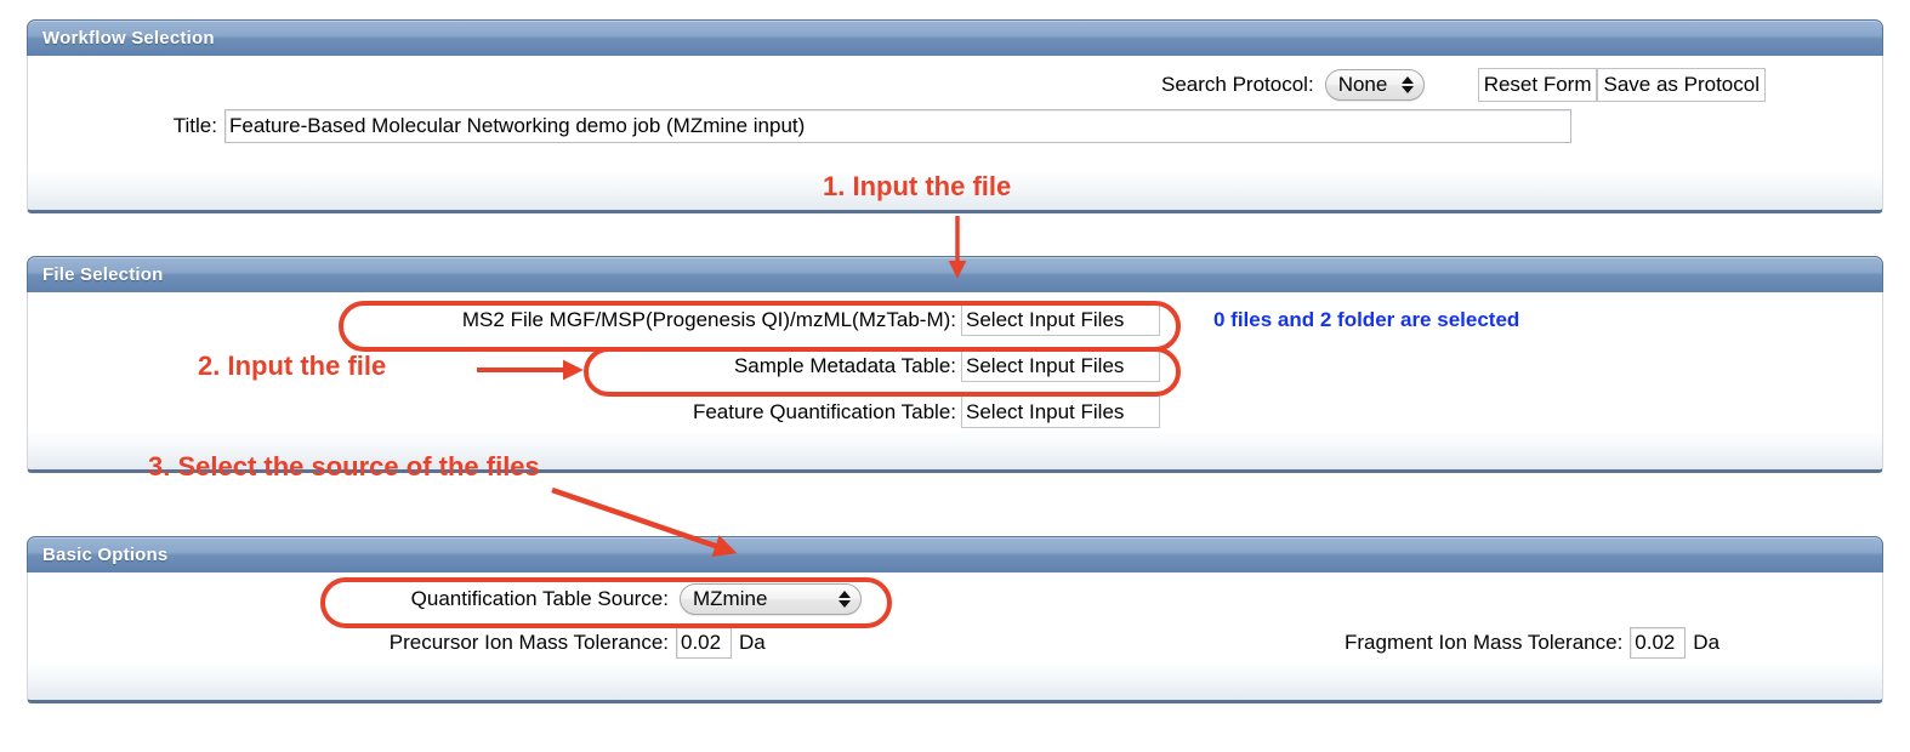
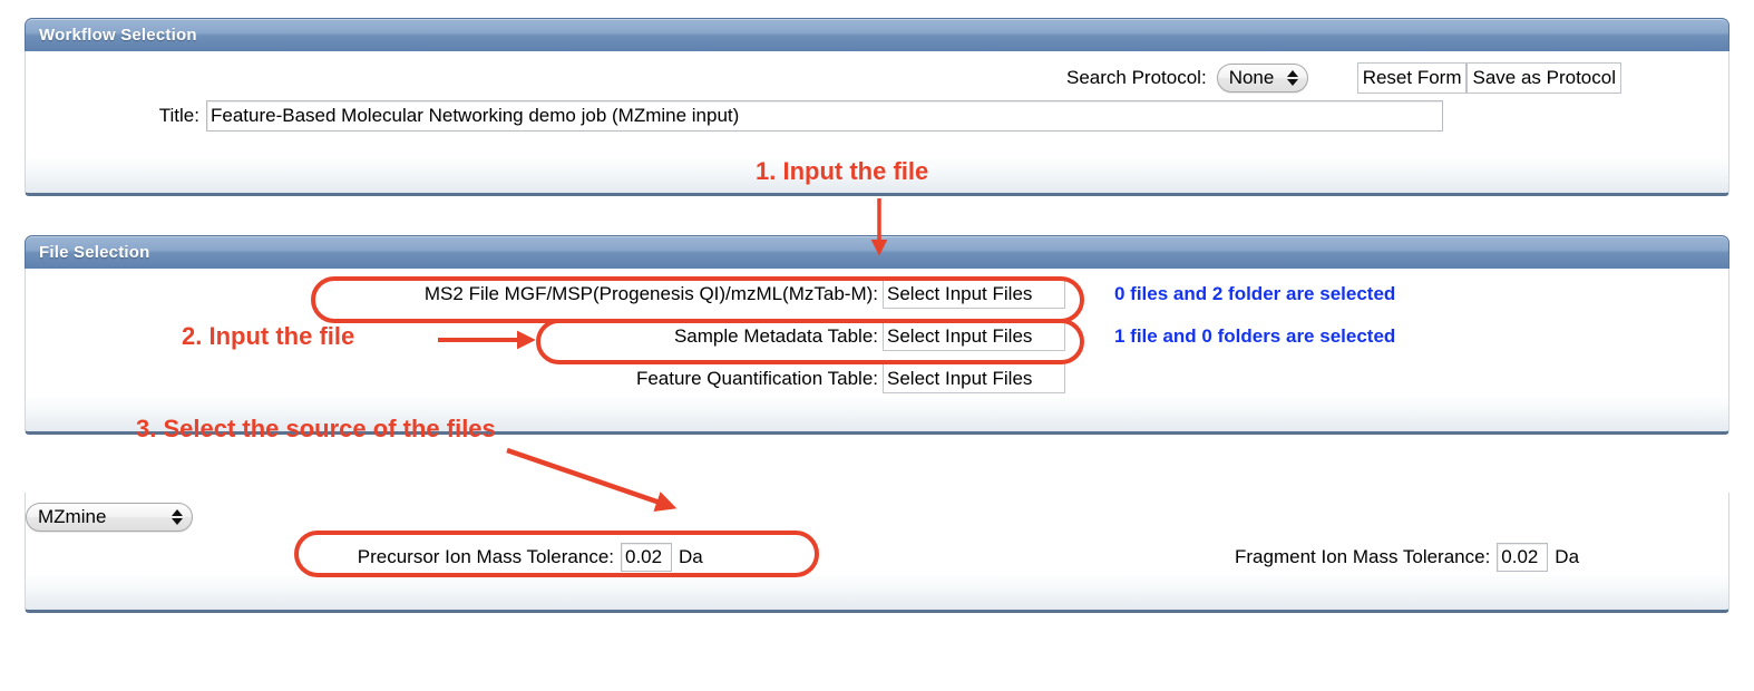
  Workflow Selection
  Search Protocol:
  None
  Reset Form
  Save as Protocol
  Title:
  Feature-Based Molecular Networking demo job (MZmine input)
  File Selection
  MS2 File MGF/MSP(Progenesis QI)/mzML(MzTab-M):
  Select Input Files
  0 files and 2 folder are selected
  Sample Metadata Table:
  Select Input Files
+ 1 file and 0 folders are selected
  Feature Quantification Table:
  Select Input Files
- Basic Options
- Quantification Table Source:
  MZmine
  Precursor Ion Mass Tolerance:
  0.02
  Da
  Fragment Ion Mass Tolerance:
  0.02
  Da
  1. Input the file
  2. Input the file
  3. Select the source of the files
